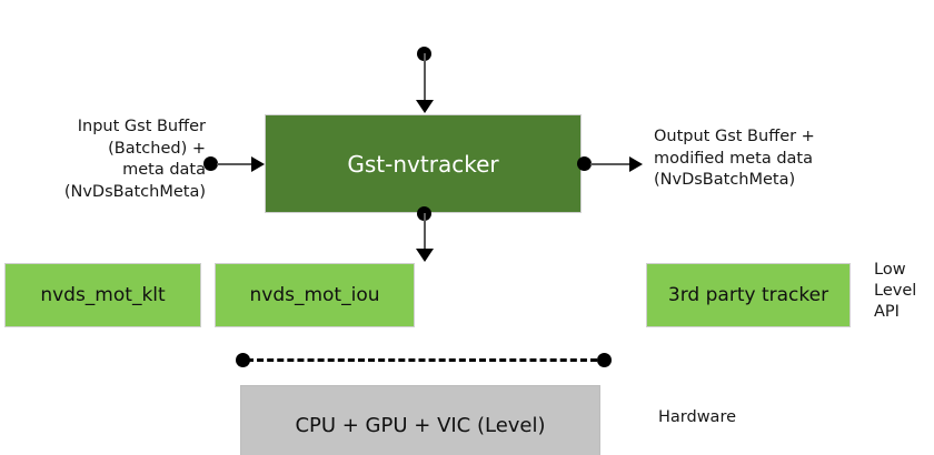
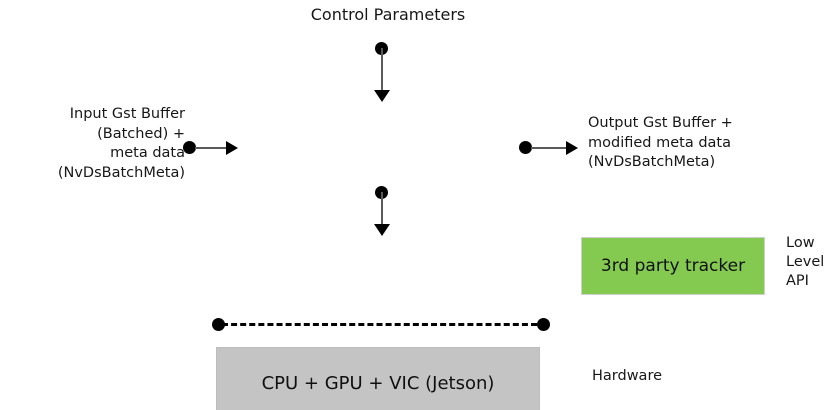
+ Control Parameters
  Input Gst Buffer
  (Batched) +
  meta data
  (NvDsBatchMeta)
- Gst-nvtracker
  Output Gst Buffer +
  modified meta data
  (NvDsBatchMeta)
- nvds_mot_klt
- nvds_mot_iou
  3rd party tracker
  Low
  Level
  API
- CPU + GPU + VIC (Level)
+ CPU + GPU + VIC (Jetson)
  Hardware
